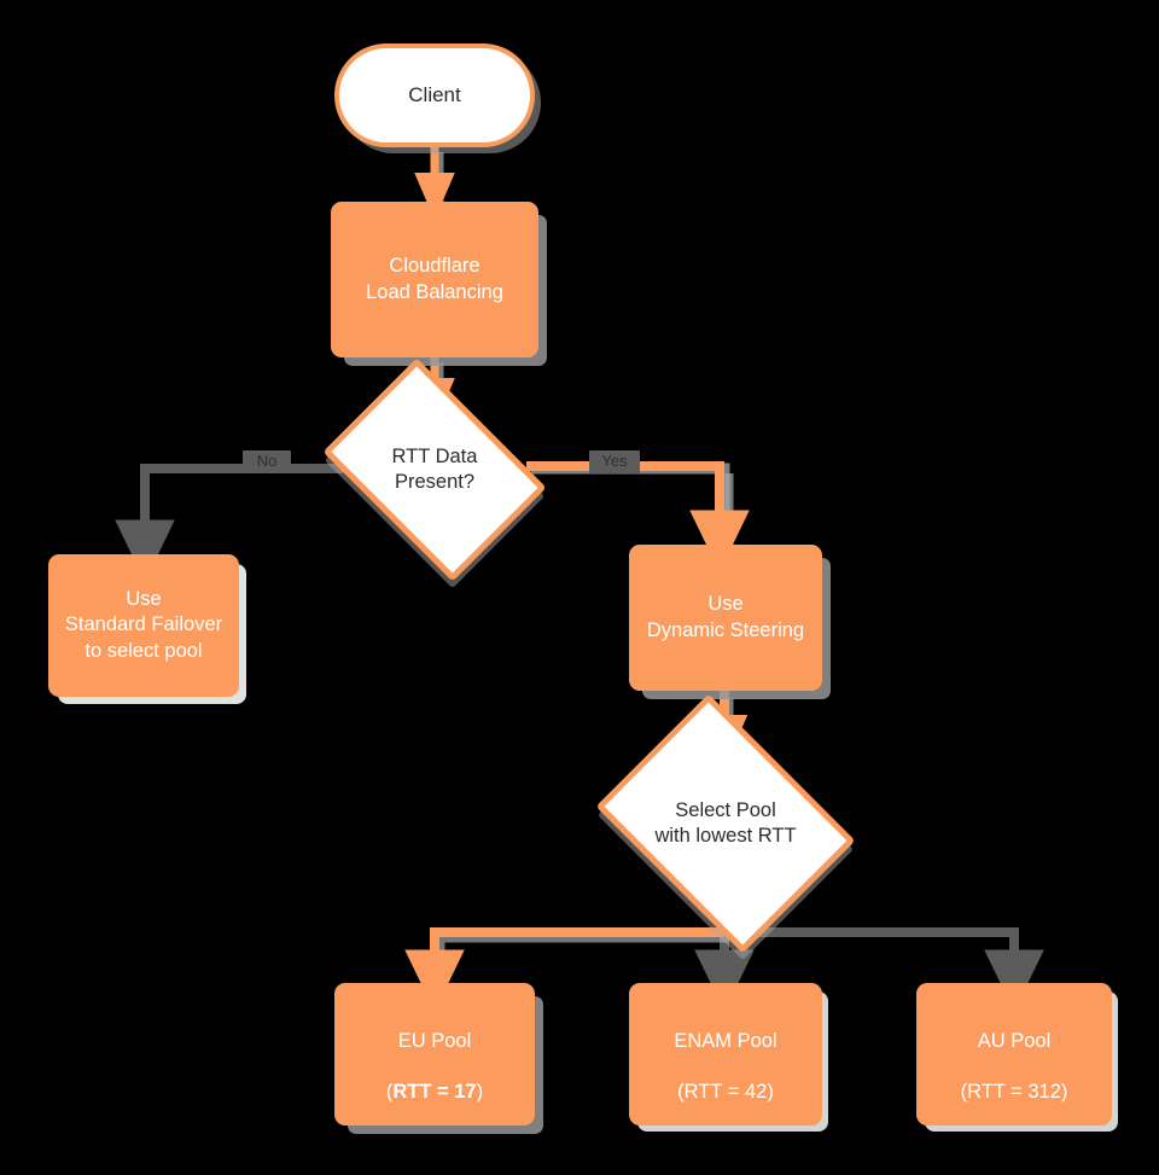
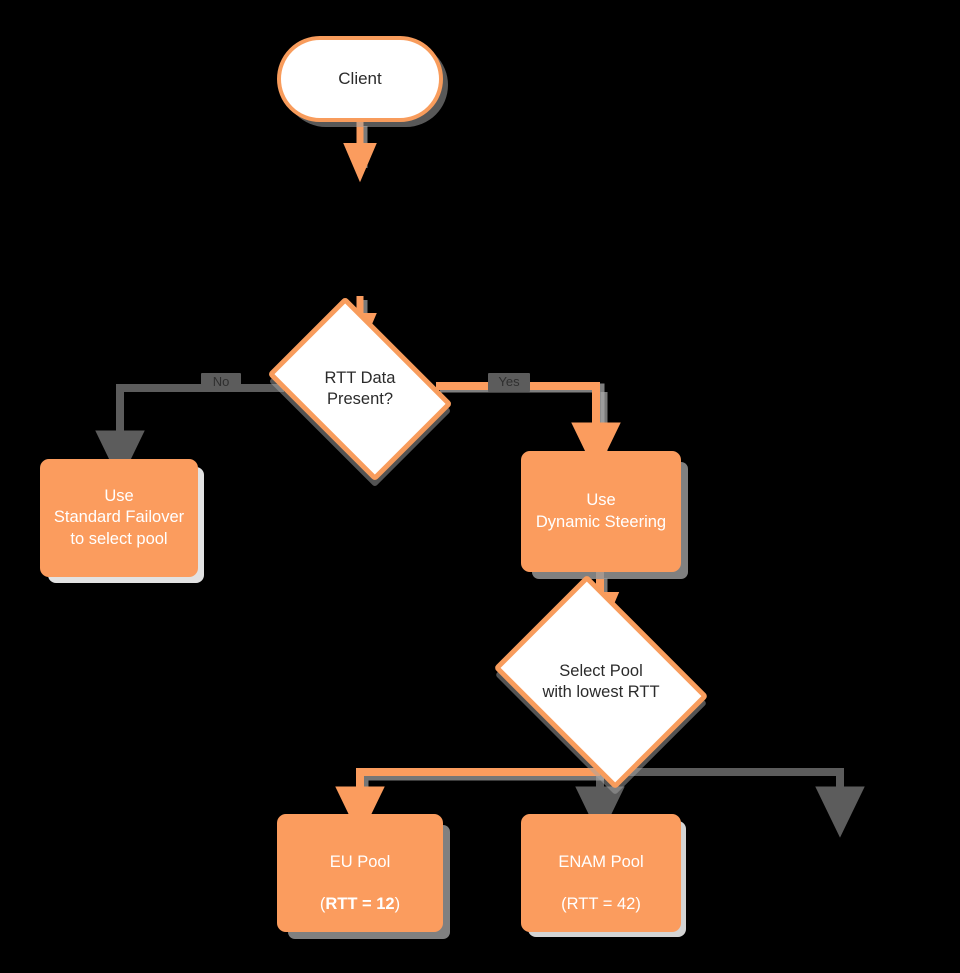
  No
  Yes
  Client
- Cloudflare
- Load Balancing
  RTT Data
  Present?
  Use
  Standard Failover
  to select pool
  Use
  Dynamic Steering
  Select Pool
  with lowest RTT
  EU Pool
- (RTT = 17)
+ (RTT = 12)
  ENAM Pool
  (RTT = 42)
- AU Pool
- (RTT = 312)
